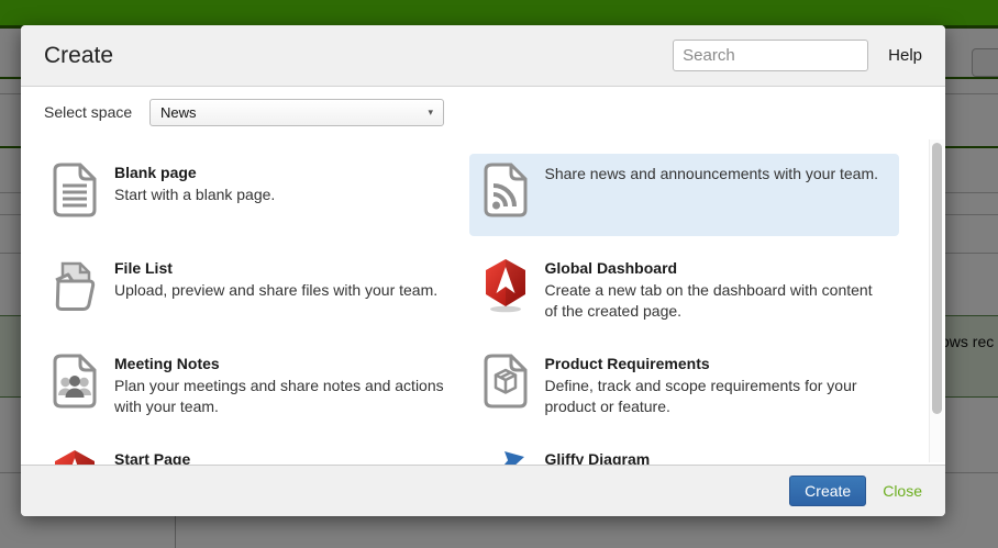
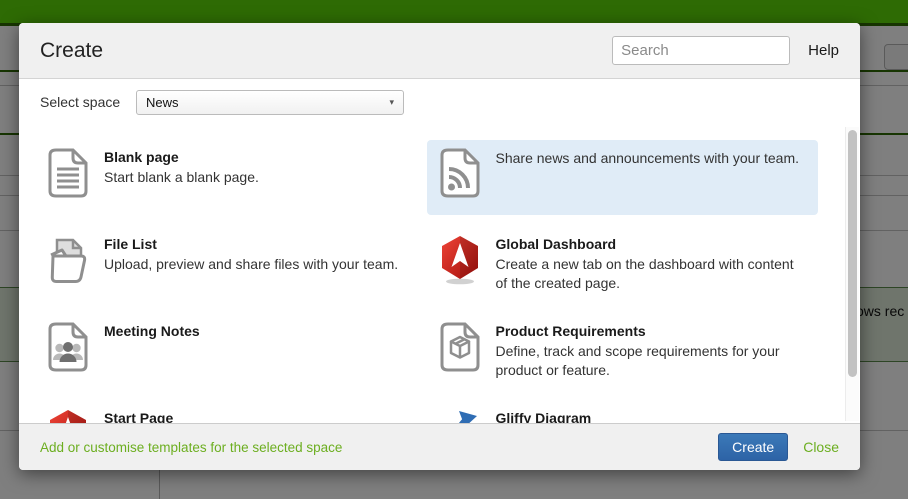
  ws rec
  Create
  Search
  Help
  Select space
  News
  ▾
  Blank page
- Start with a blank page.
+ Start blank a blank page.
  Share news and announcements with your team.
  File List
  Upload, preview and share files with your team.
  Global Dashboard
  Create a new tab on the dashboard with content of the created page.
  Meeting Notes
- Plan your meetings and share notes and actions with your team.
  Product Requirements
  Define, track and scope requirements for your product or feature.
  Start Page
  Gliffy Diagram
+ Add or customise templates for the selected space
  Create
  Close
